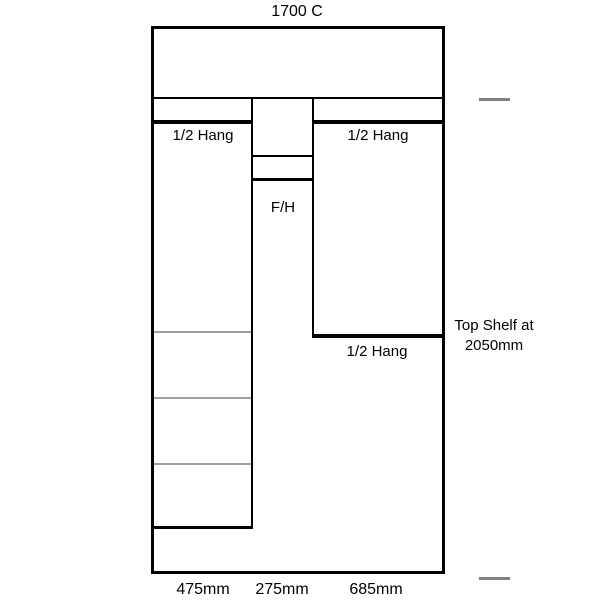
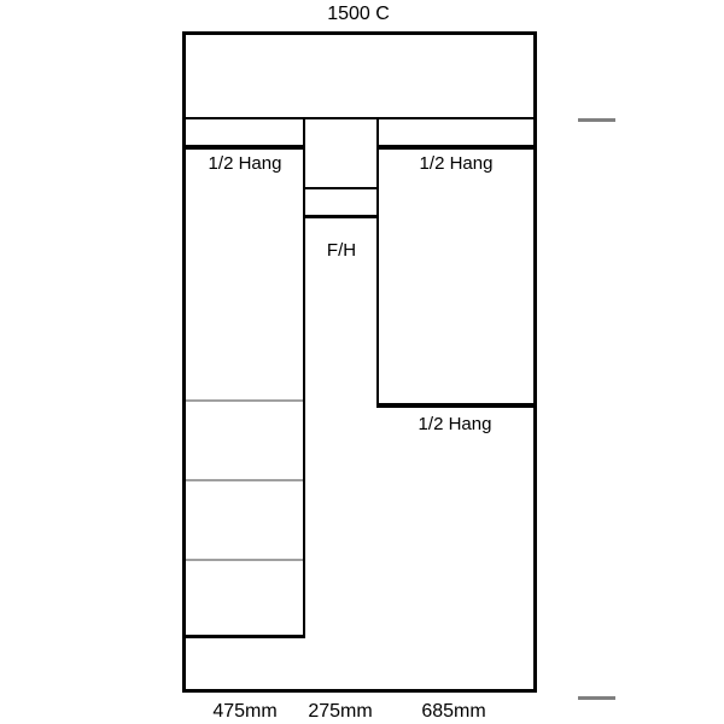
- 1700 C
+ 1500 C
  1/2 Hang
  1/2 Hang
  F/H
  1/2 Hang
- Top Shelf at
- 2050mm
  475mm
  275mm
  685mm
